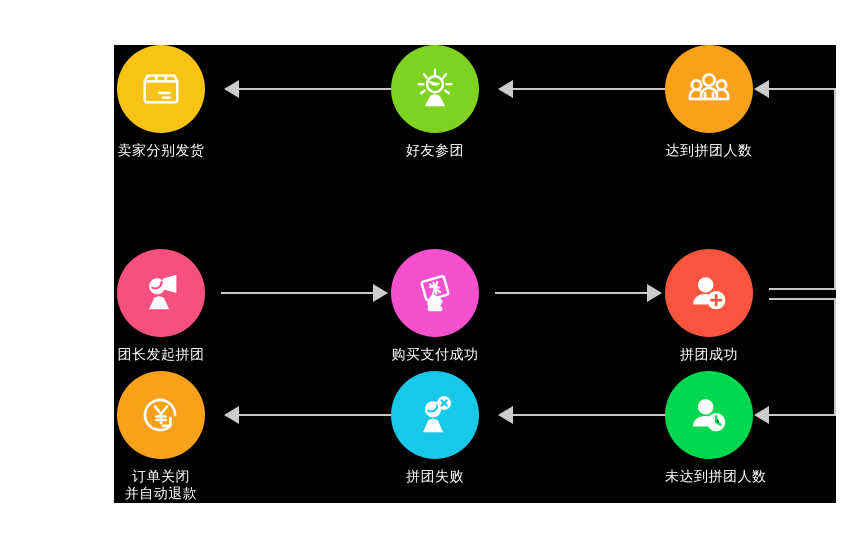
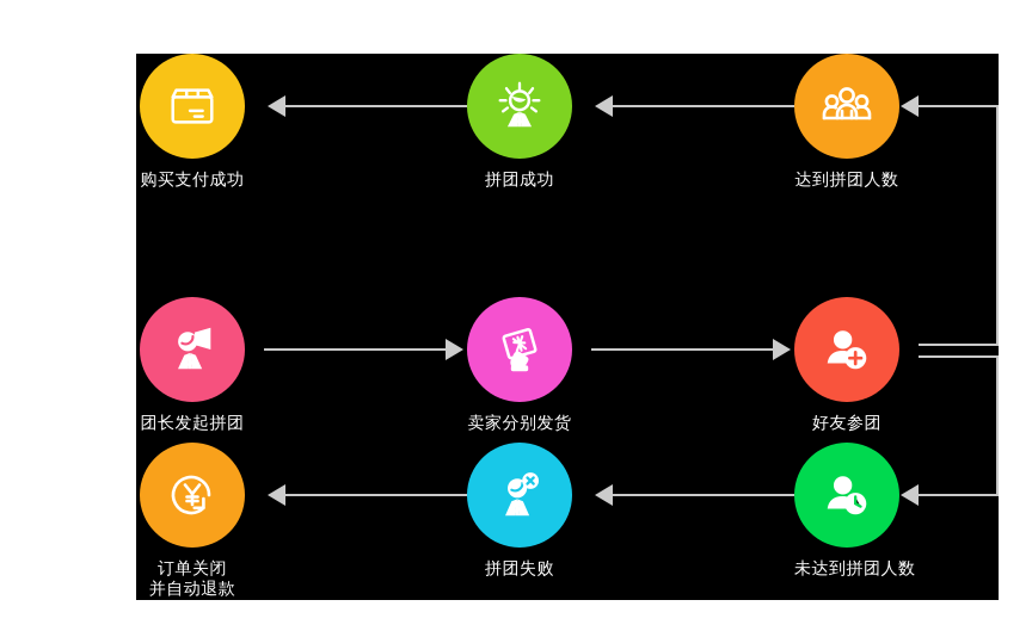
- 卖家分别发货
+ 购买支付成功
- 好友参团
+ 拼团成功
  达到拼团人数
  团长发起拼团
- 购买支付成功
+ 卖家分别发货
- 拼团成功
+ 好友参团
  订单关闭
  并自动退款
  拼团失败
  未达到拼团人数
